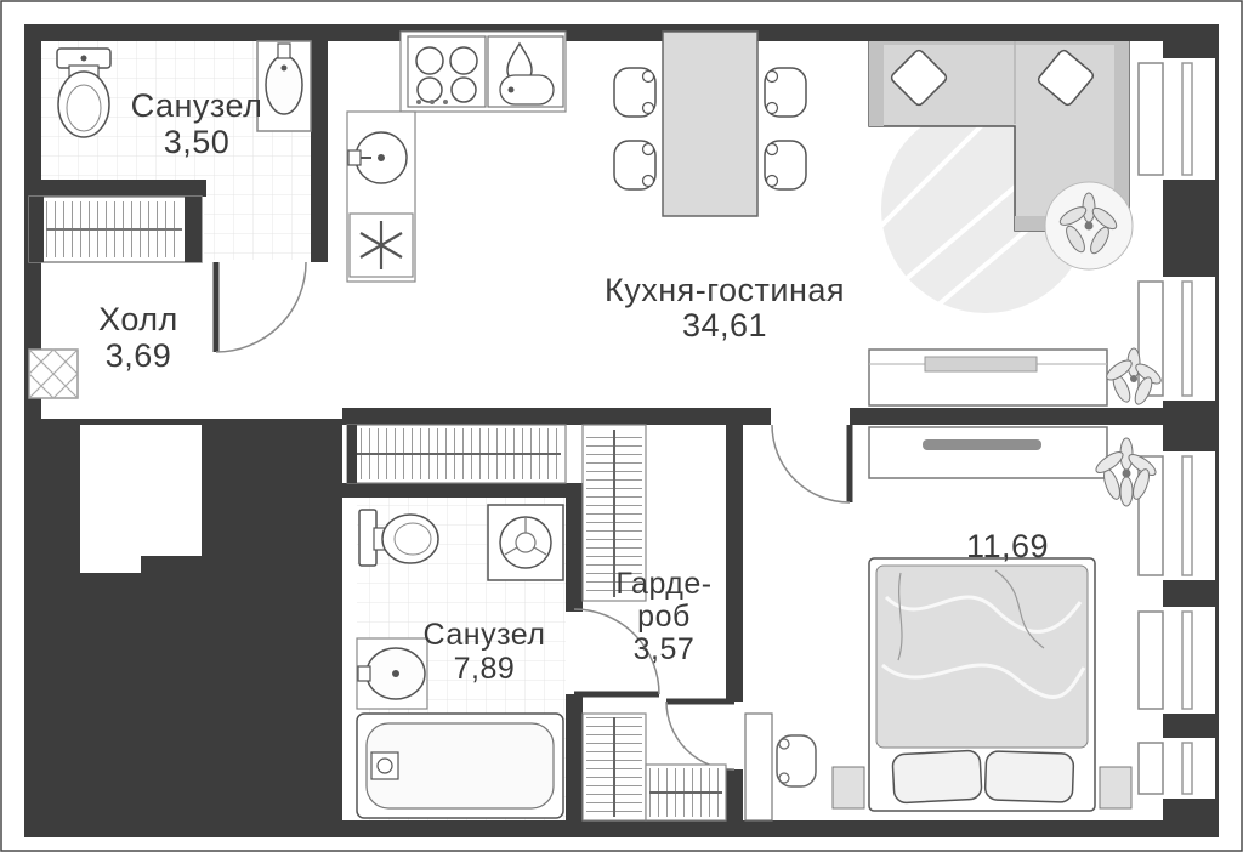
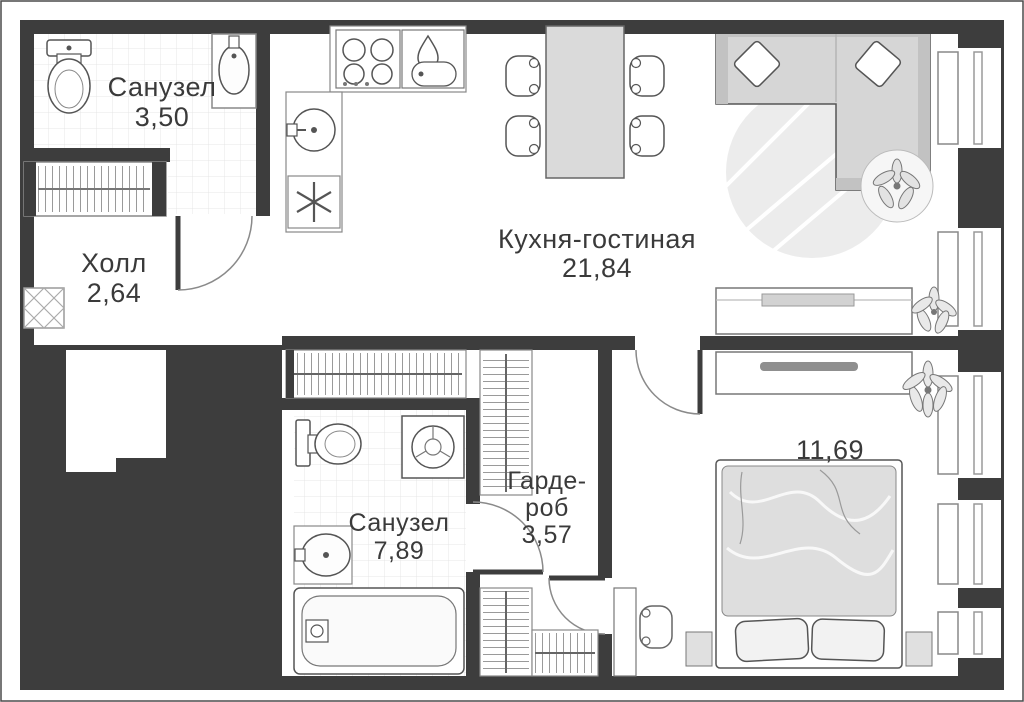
  Санузел
  3,50
  Холл
- 3,69
+ 2,64
  Кухня-гостиная
- 34,61
+ 21,84
  Гарде-
  роб
  3,57
  Санузел
  7,89
  11,69
